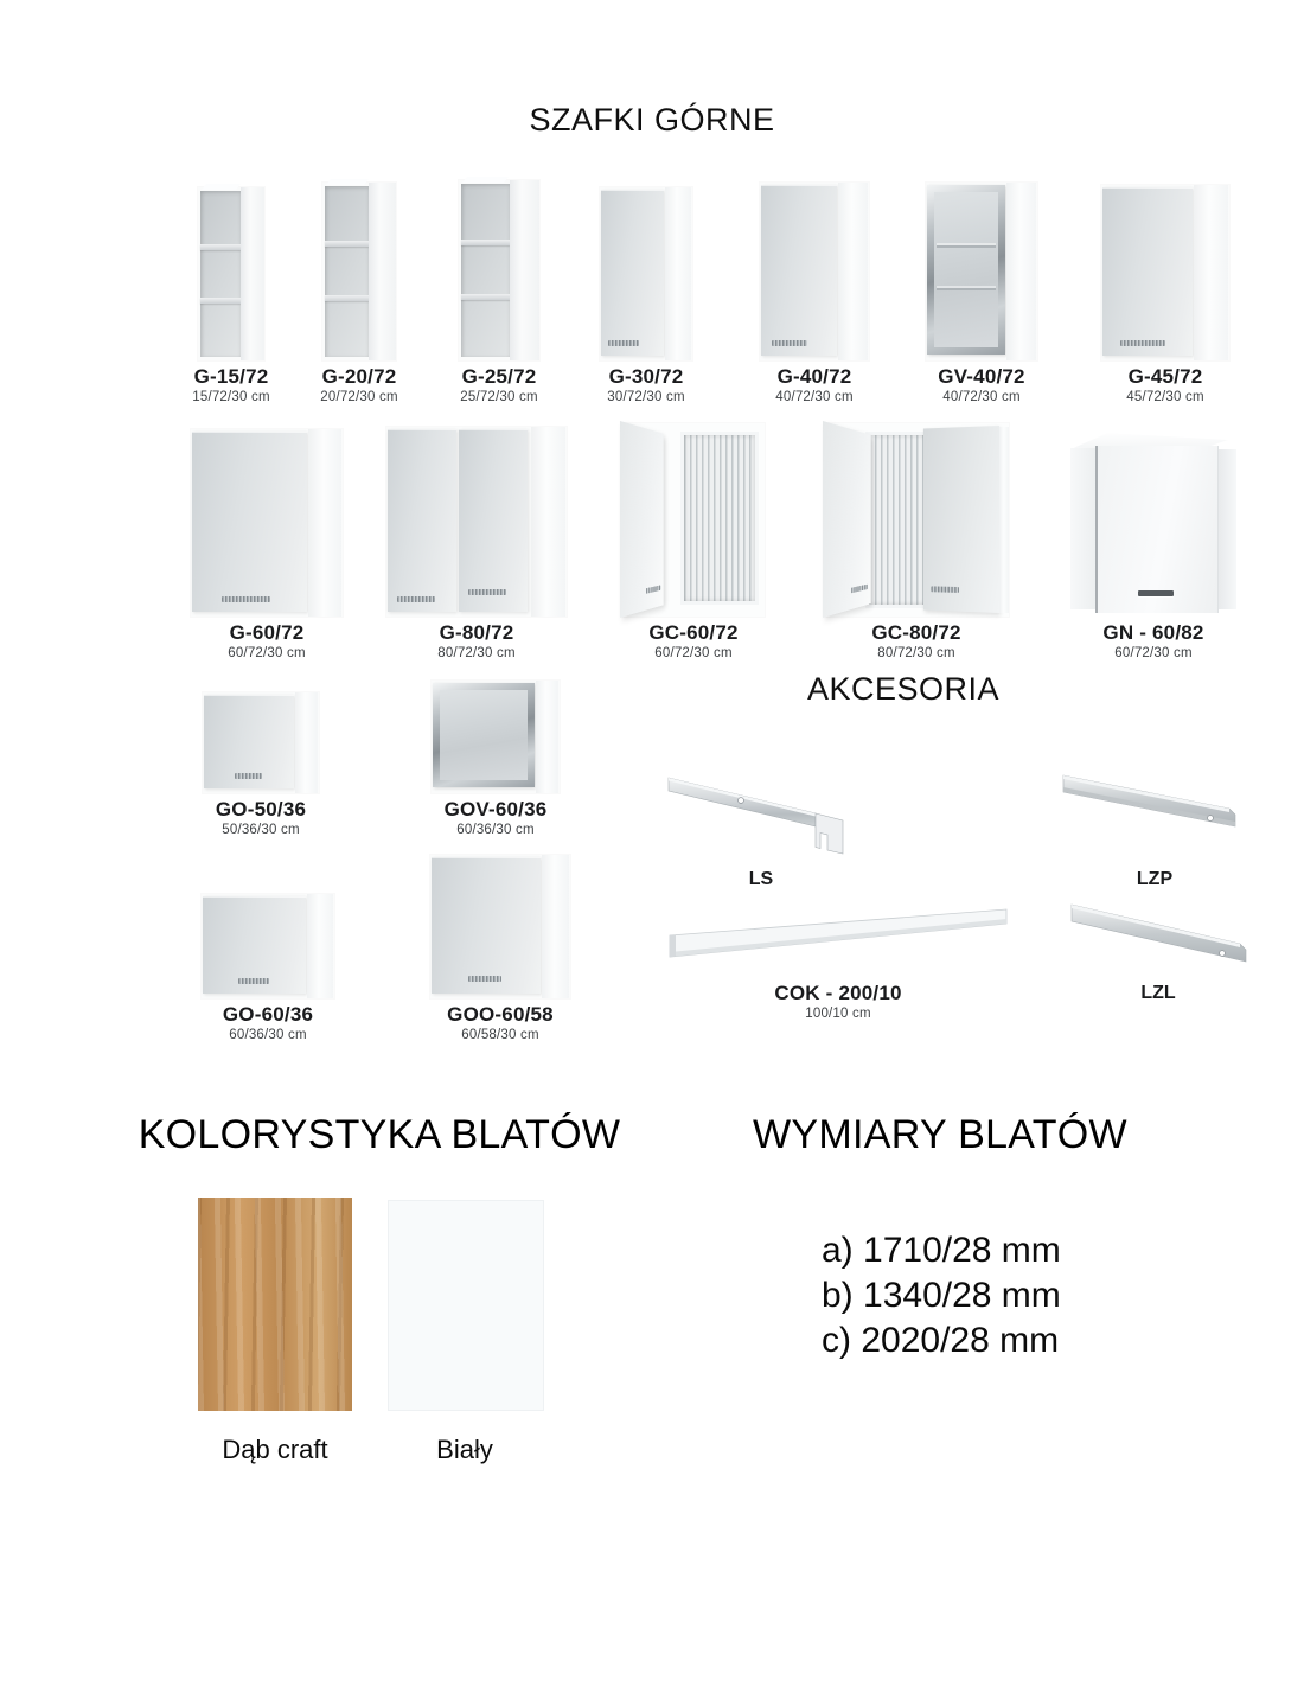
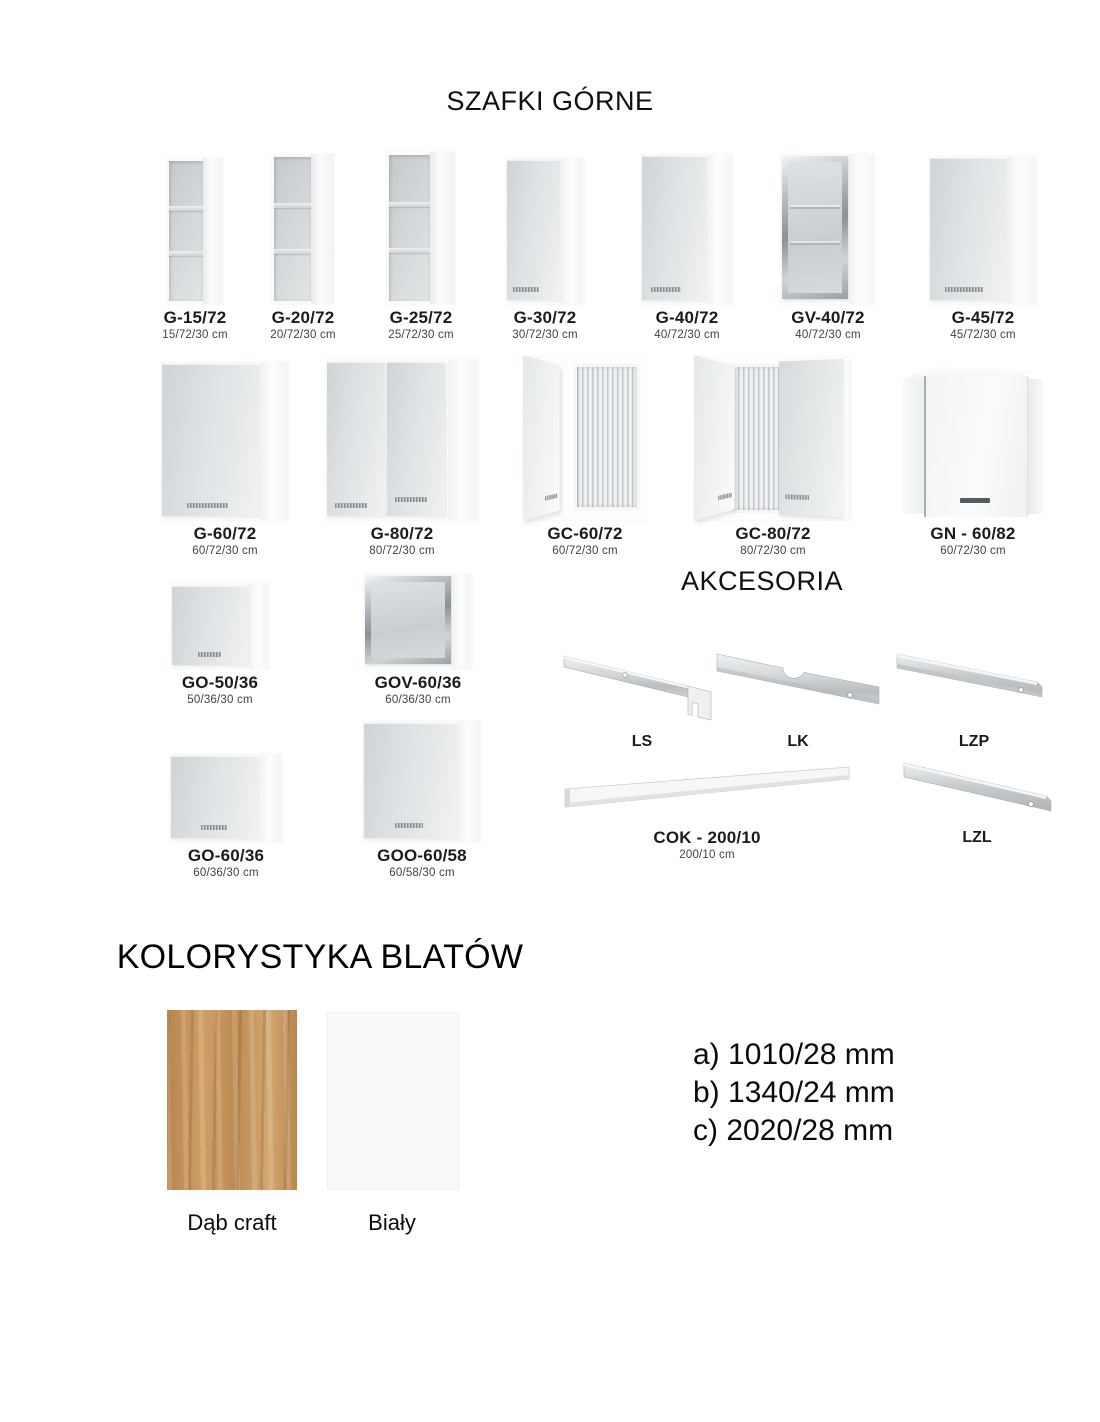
  SZAFKI GÓRNE
  G-15/72
  15/72/30 cm
  G-20/72
  20/72/30 cm
  G-25/72
  25/72/30 cm
  G-30/72
  30/72/30 cm
  G-40/72
  40/72/30 cm
  GV-40/72
  40/72/30 cm
  G-45/72
  45/72/30 cm
  G-60/72
  60/72/30 cm
  G-80/72
  80/72/30 cm
  GC-60/72
  60/72/30 cm
  GC-80/72
  80/72/30 cm
  GN - 60/82
  60/72/30 cm
  GO-50/36
  50/36/30 cm
  GOV-60/36
  60/36/30 cm
  GO-60/36
  60/36/30 cm
  GOO-60/58
  60/58/30 cm
  AKCESORIA
  LS
+ LK
  LZP
  COK - 200/10
- 100/10 cm
+ 200/10 cm
  LZL
  KOLORYSTYKA BLATÓW
- WYMIARY BLATÓW
  Dąb craft
  Biały
- a) 1710/28 mm
+ a) 1010/28 mm
- b) 1340/28 mm
+ b) 1340/24 mm
  c) 2020/28 mm
